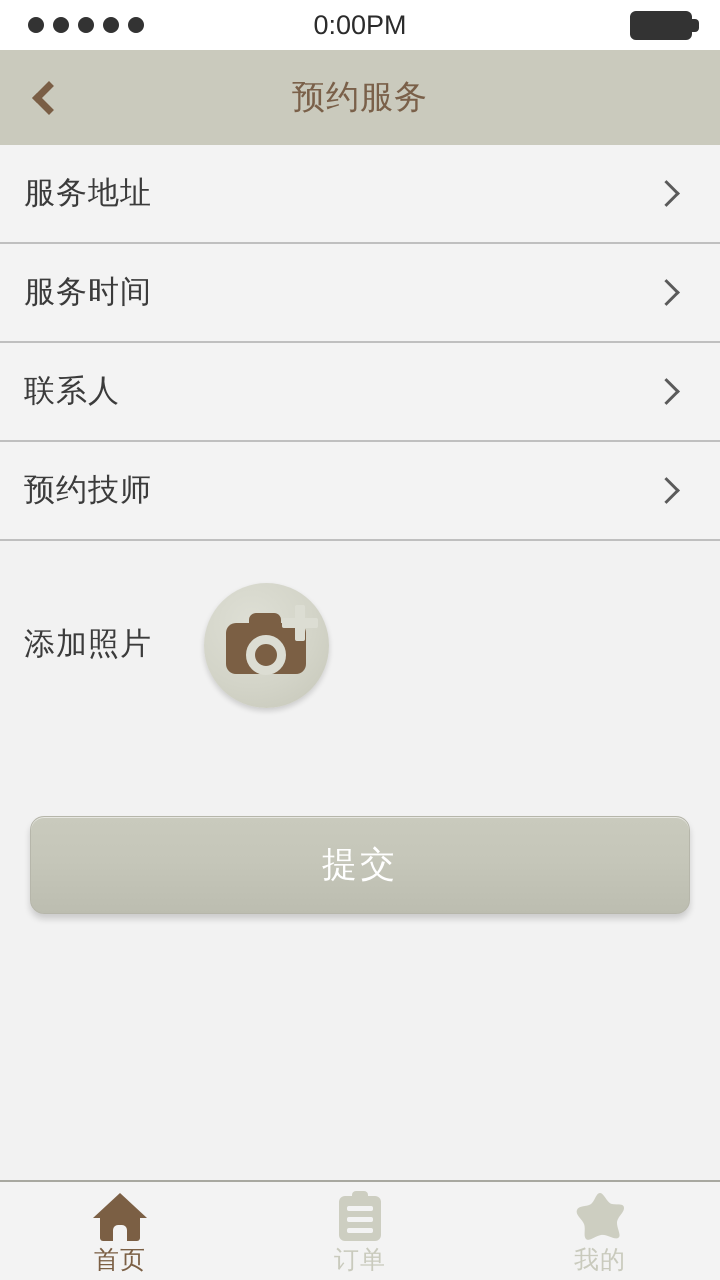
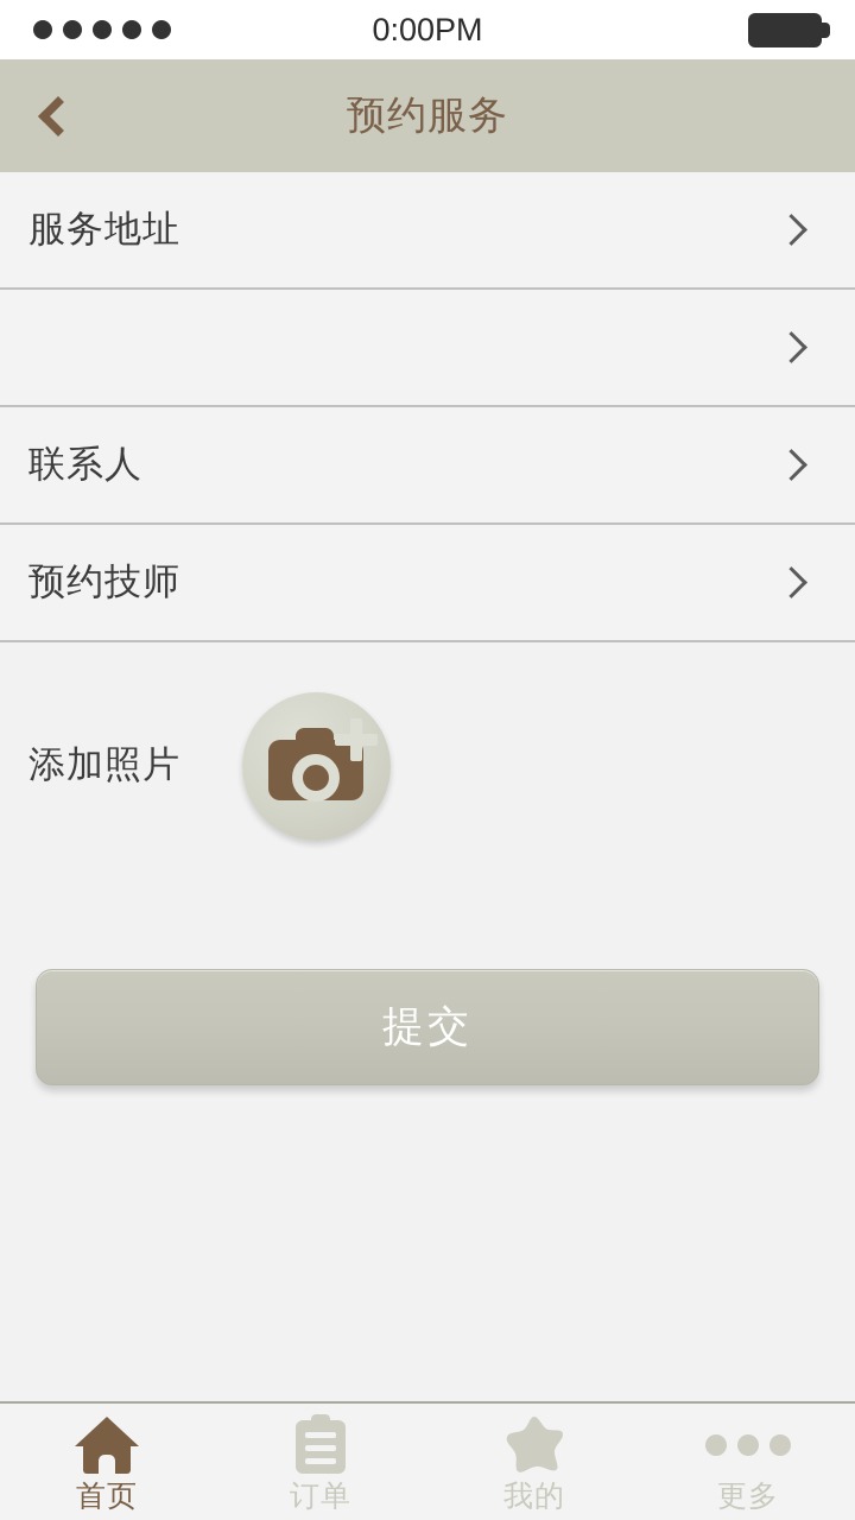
  0:00PM
  预约服务
  服务地址
- 服务时间
  联系人
  预约技师
  添加照片
  提交
  首页
  订单
  我的
+ 更多
